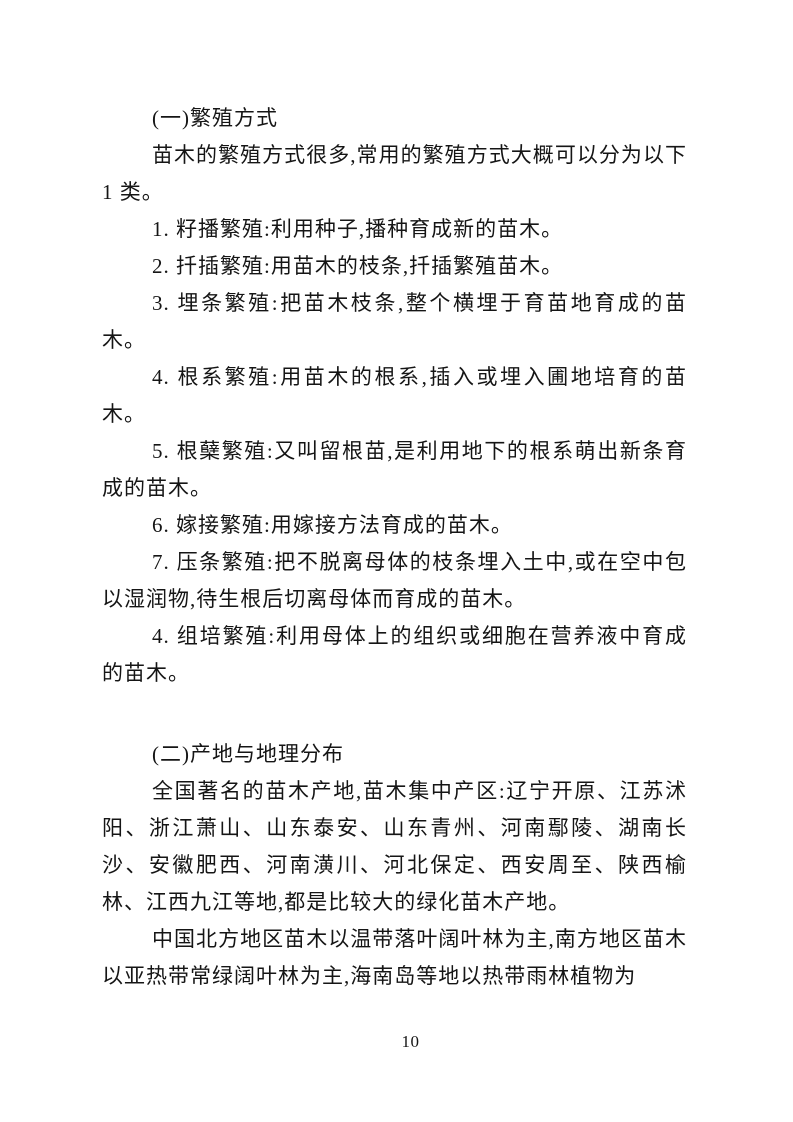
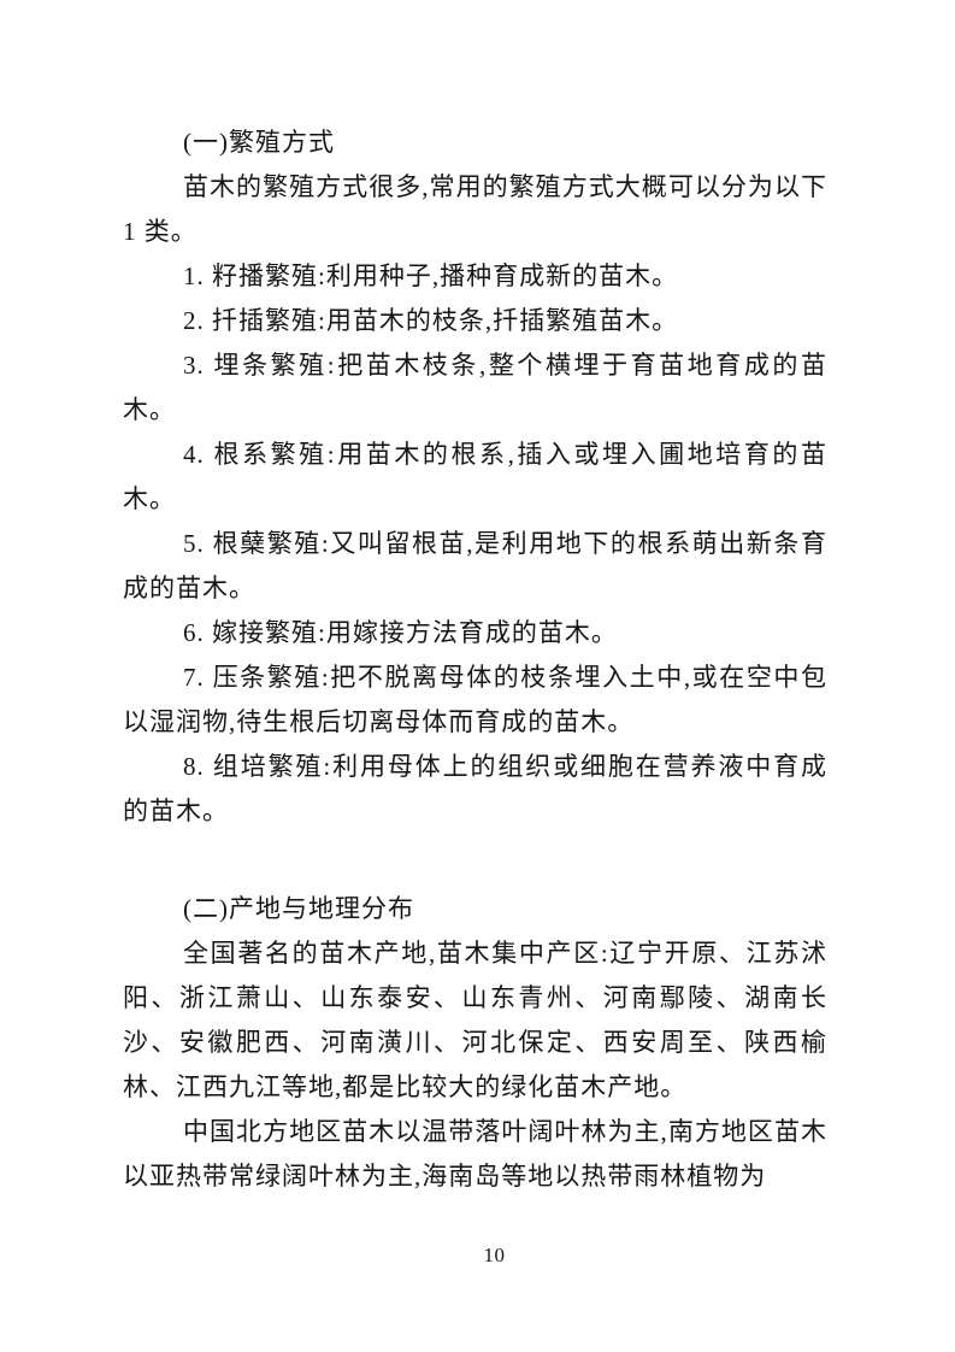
  (一)繁殖方式
  苗木的繁殖方式很多,常用的繁殖方式大概可以分为以下 1 类。
  1. 籽播繁殖:利用种子,播种育成新的苗木。
  2. 扦插繁殖:用苗木的枝条,扦插繁殖苗木。
  3. 埋条繁殖:把苗木枝条,整个横埋于育苗地育成的苗木。
  4. 根系繁殖:用苗木的根系,插入或埋入圃地培育的苗木。
  5. 根蘖繁殖:又叫留根苗,是利用地下的根系萌出新条育成的苗木。
  6. 嫁接繁殖:用嫁接方法育成的苗木。
  7. 压条繁殖:把不脱离母体的枝条埋入土中,或在空中包以湿润物,待生根后切离母体而育成的苗木。
- 4. 组培繁殖:利用母体上的组织或细胞在营养液中育成的苗木。
+ 8. 组培繁殖:利用母体上的组织或细胞在营养液中育成的苗木。
  (二)产地与地理分布
  全国著名的苗木产地,苗木集中产区:辽宁开原、江苏沭阳、浙江萧山、山东泰安、山东青州、河南鄢陵、湖南长沙、安徽肥西、河南潢川、河北保定、西安周至、陕西榆林、江西九江等地,都是比较大的绿化苗木产地。
  中国北方地区苗木以温带落叶阔叶林为主,南方地区苗木以亚热带常绿阔叶林为主,海南岛等地以热带雨林植物为
  10
